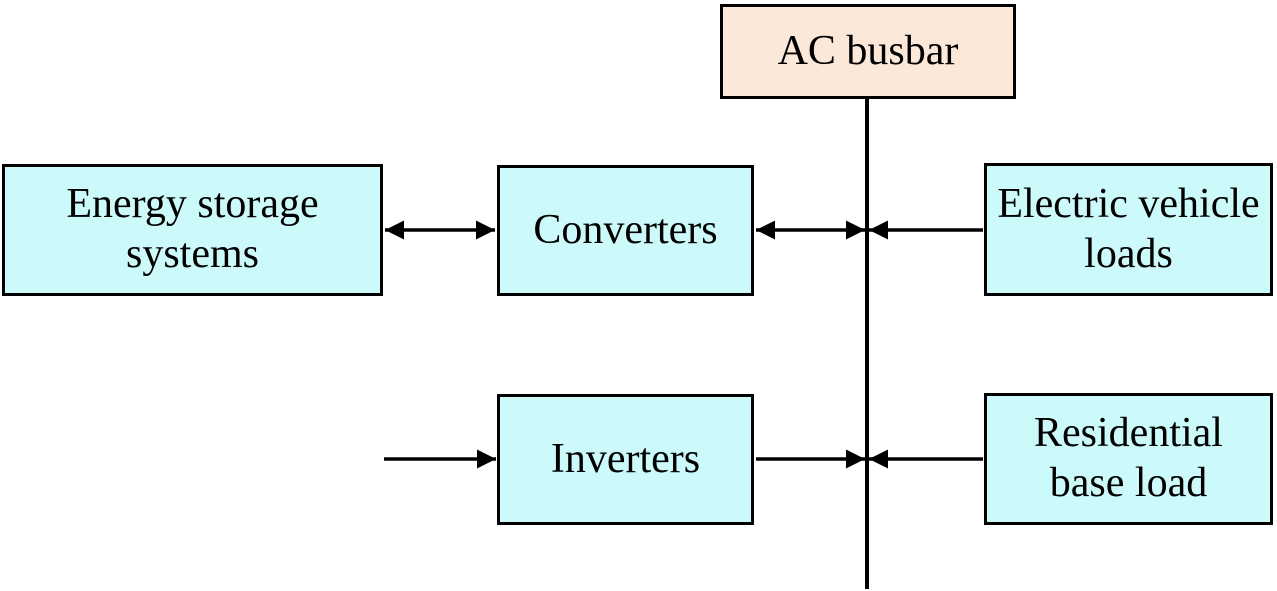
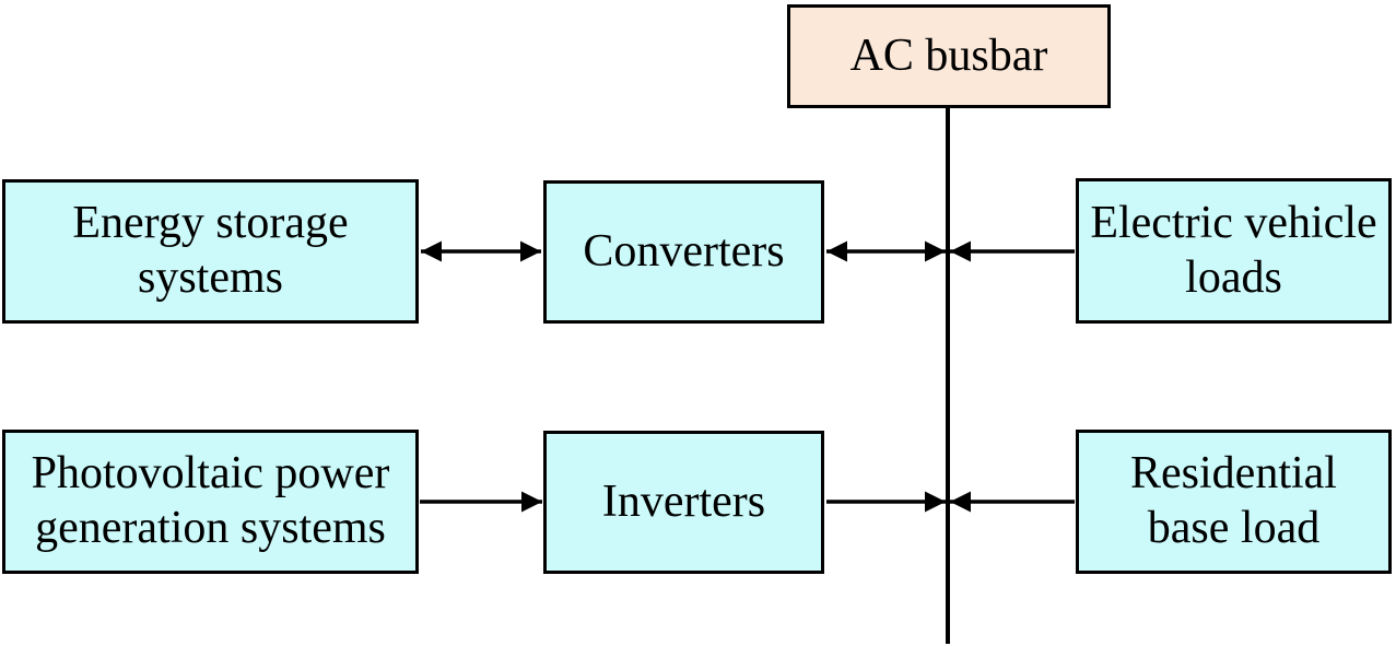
  AC busbar
  Energy storage systems
  Converters
  Electric vehicle loads
+ Photovoltaic power generation systems
  Inverters
  Residential base load
